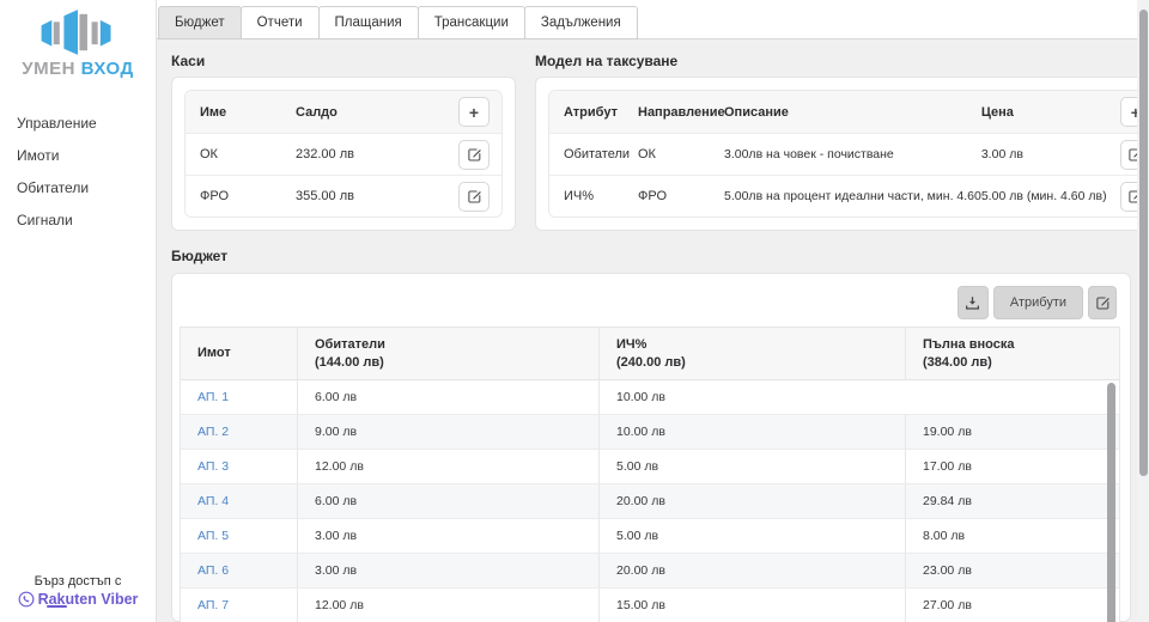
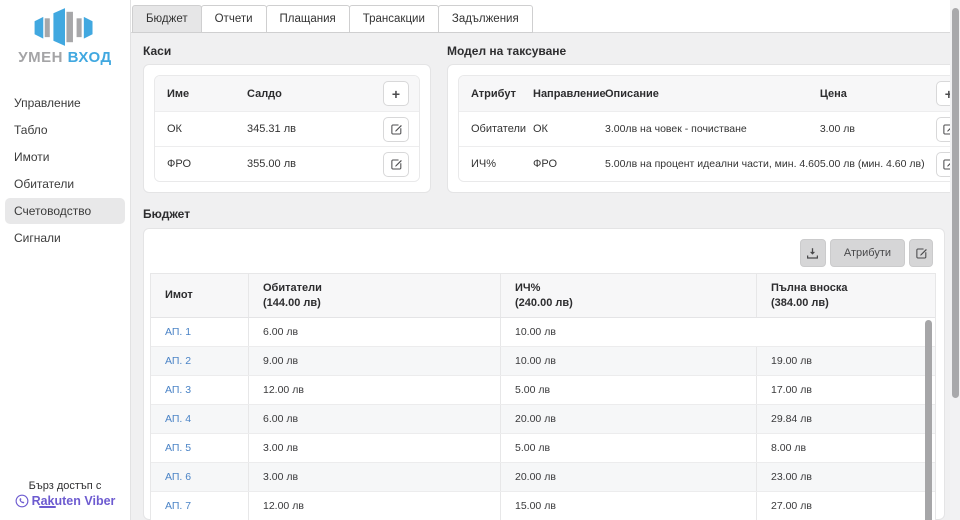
  УМЕН ВХОД
  Управление
+ Табло
  Имоти
  Обитатели
+ Счетоводство
  Сигнали
  Бърз достъп с
  Rakuten Viber
  Бюджет
  Отчети
  Плащания
  Трансакции
  Задължения
  Каси
  Име
  Салдо
  +
  ОК
- 232.00 лв
+ 345.31 лв
  ФРО
  355.00 лв
  Модел на таксуване
  Атрибут
  Направление
  Описание
  Цена
  +
  Обитатели
  ОК
  3.00лв на човек - почистване
  3.00 лв
  ИЧ%
  ФРО
  5.00лв на процент идеални части, мин. 4.60
  5.00 лв (мин. 4.60 лв)
  Бюджет
  Атрибути
  Имот
  Обитатели
  (144.00 лв)
  ИЧ%
  (240.00 лв)
  Пълна вноска
  (384.00 лв)
  АП. 1
  6.00 лв
  10.00 лв
  АП. 2
  9.00 лв
  10.00 лв
  19.00 лв
  АП. 3
  12.00 лв
  5.00 лв
  17.00 лв
  АП. 4
  6.00 лв
  20.00 лв
  29.84 лв
  АП. 5
  3.00 лв
  5.00 лв
  8.00 лв
  АП. 6
  3.00 лв
  20.00 лв
  23.00 лв
  АП. 7
  12.00 лв
  15.00 лв
  27.00 лв
